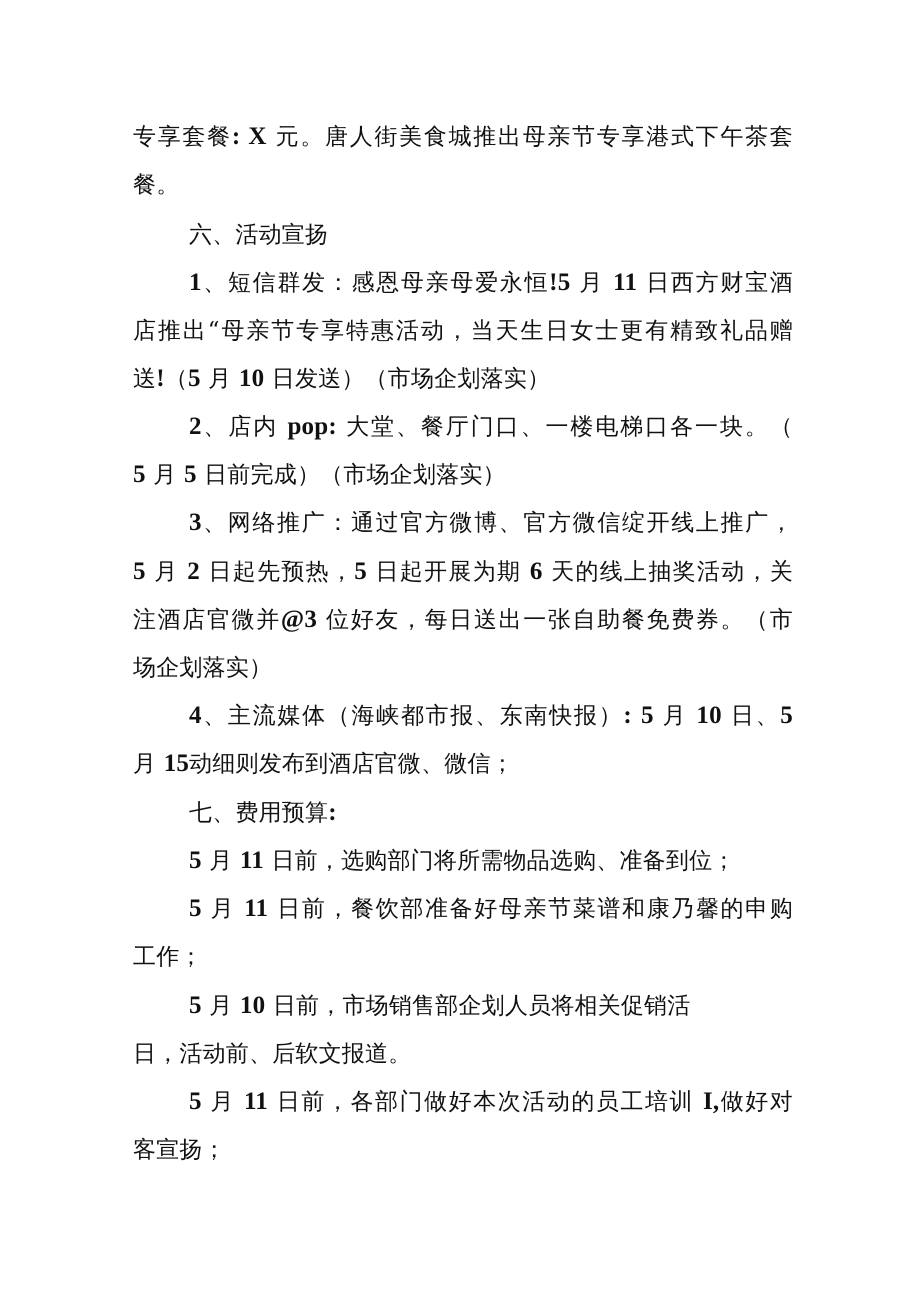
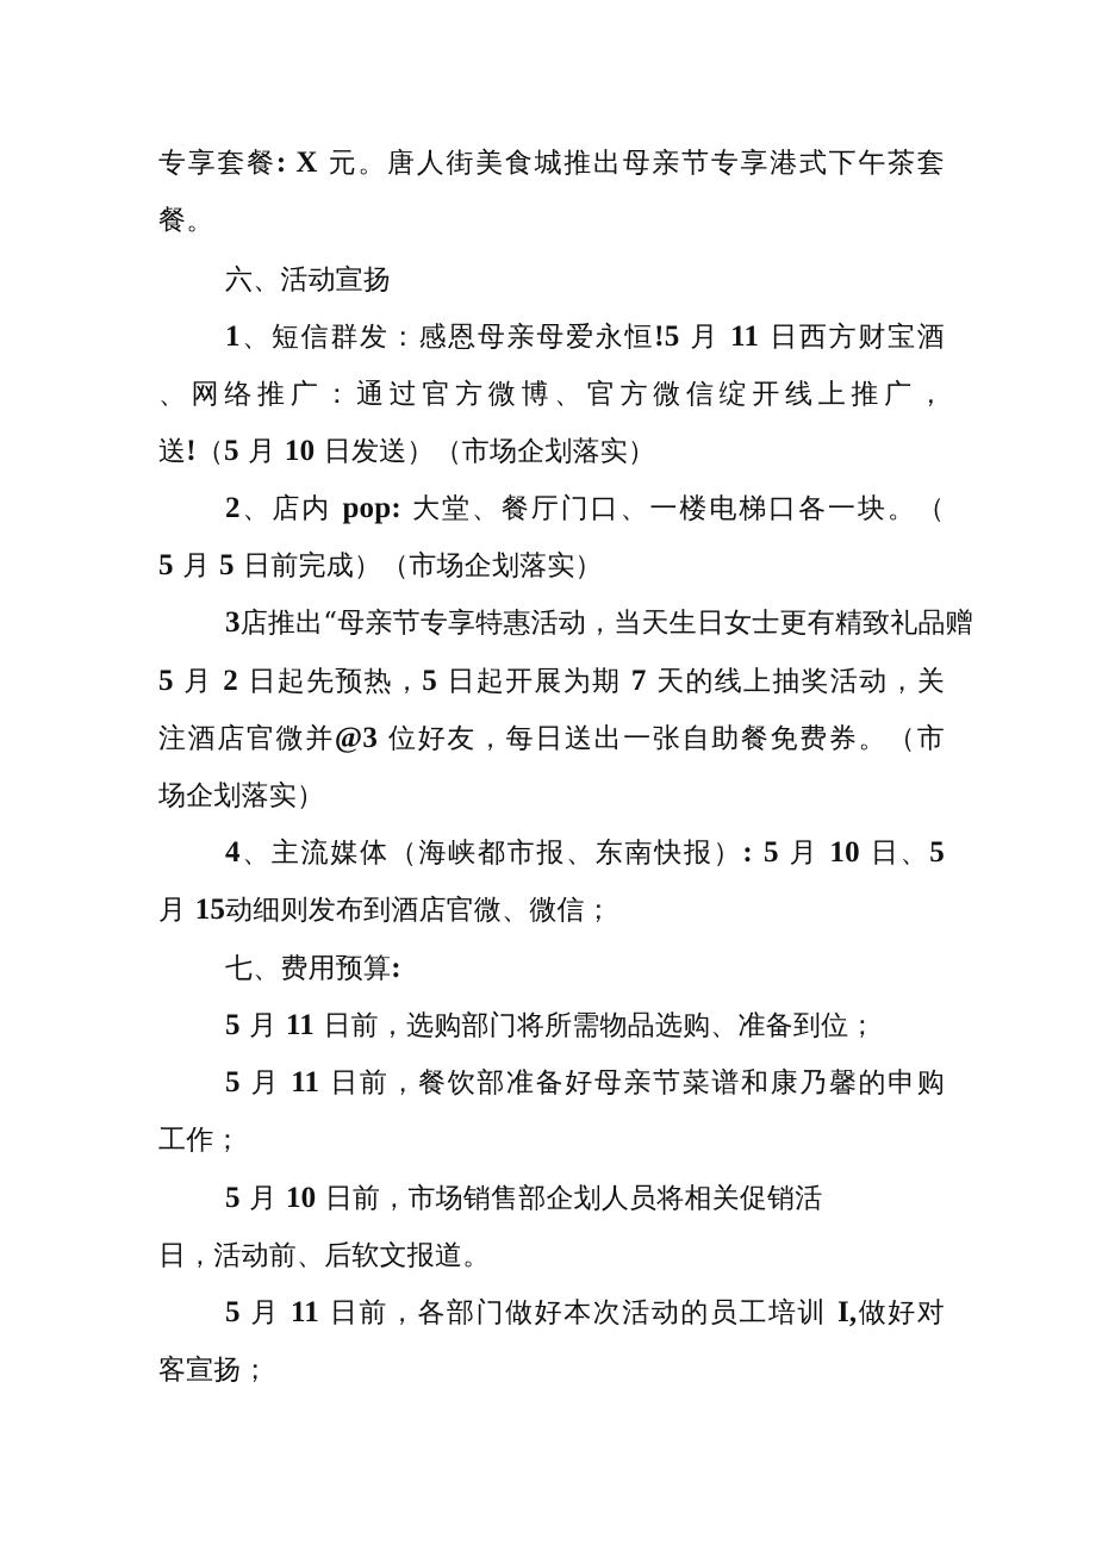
  专享套餐: X 元。唐人街美食城推出母亲节专享港式下午茶套
  餐。
  六、活动宣扬
  1、短信群发：感恩母亲母爱永恒!5 月 11 日西方财宝酒
- 店推出“母亲节专享特惠活动，当天生日女士更有精致礼品赠
+ 、网络推广：通过官方微博、官方微信绽开线上推广，
  送!（5 月 10 日发送）（市场企划落实）
  2、店内 pop: 大堂、餐厅门口、一楼电梯口各一块。（
  5 月 5 日前完成）（市场企划落实）
- 3、网络推广：通过官方微博、官方微信绽开线上推广，
+ 3店推出“母亲节专享特惠活动，当天生日女士更有精致礼品赠
- 5 月 2 日起先预热，5 日起开展为期 6 天的线上抽奖活动，关
+ 5 月 2 日起先预热，5 日起开展为期 7 天的线上抽奖活动，关
  注酒店官微并@3 位好友，每日送出一张自助餐免费券。（市
  场企划落实）
  4、主流媒体（海峡都市报、东南快报）: 5 月 10 日、5
  月 15动细则发布到酒店官微、微信；
  七、费用预算:
  5 月 11 日前，选购部门将所需物品选购、准备到位；
  5 月 11 日前，餐饮部准备好母亲节菜谱和康乃馨的申购
  工作；
  5 月 10 日前，市场销售部企划人员将相关促销活
  日，活动前、后软文报道。
  5 月 11 日前，各部门做好本次活动的员工培训 I,做好对
  客宣扬；
